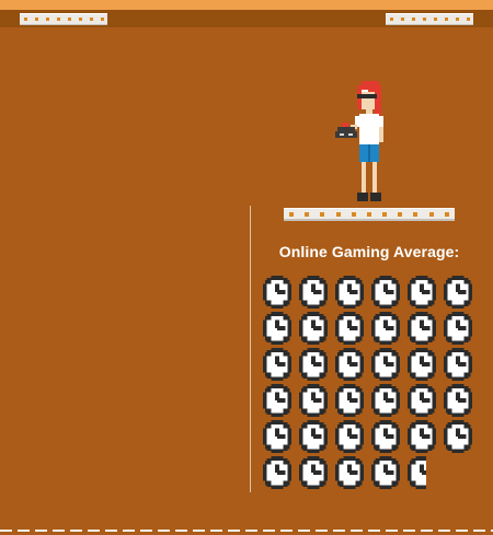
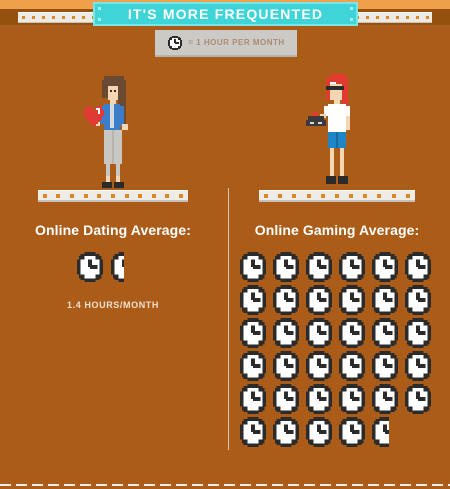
+ IT'S MORE FREQUENTED
+ = 1 HOUR PER MONTH
+ Online Dating Average:
+ 1.4 HOURS/MONTH
  Online Gaming Average:
